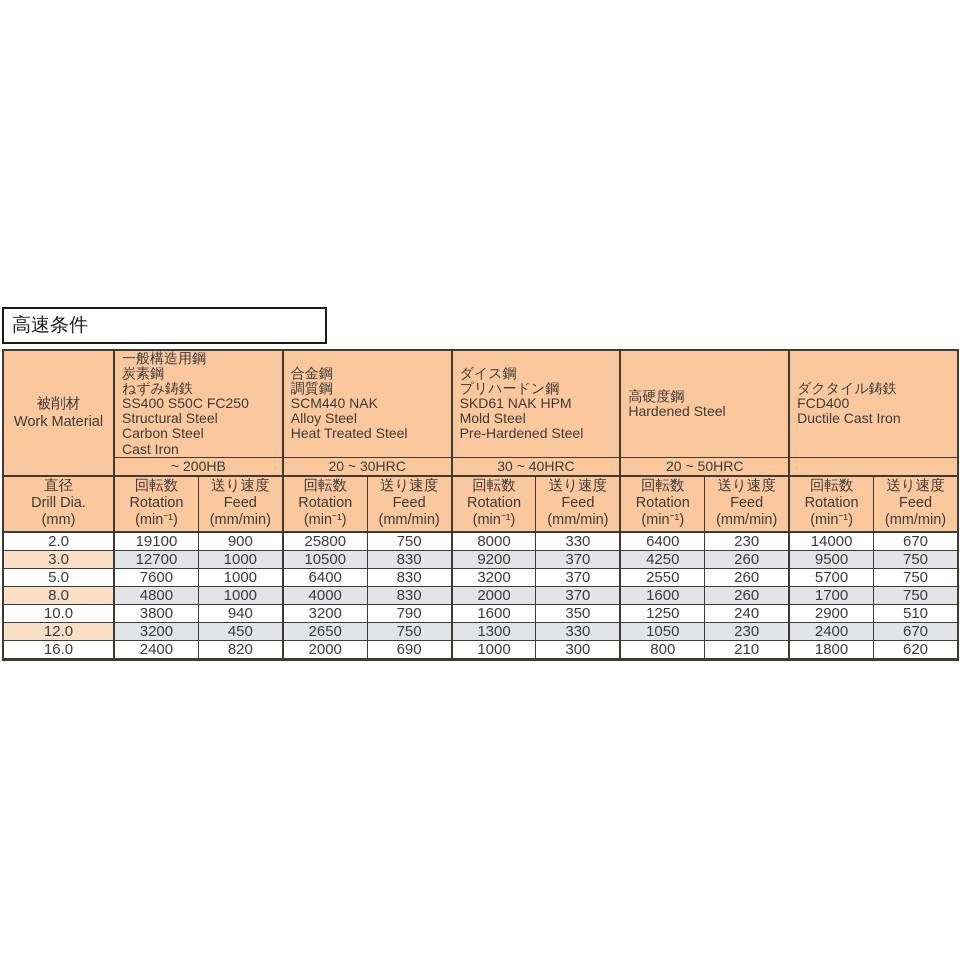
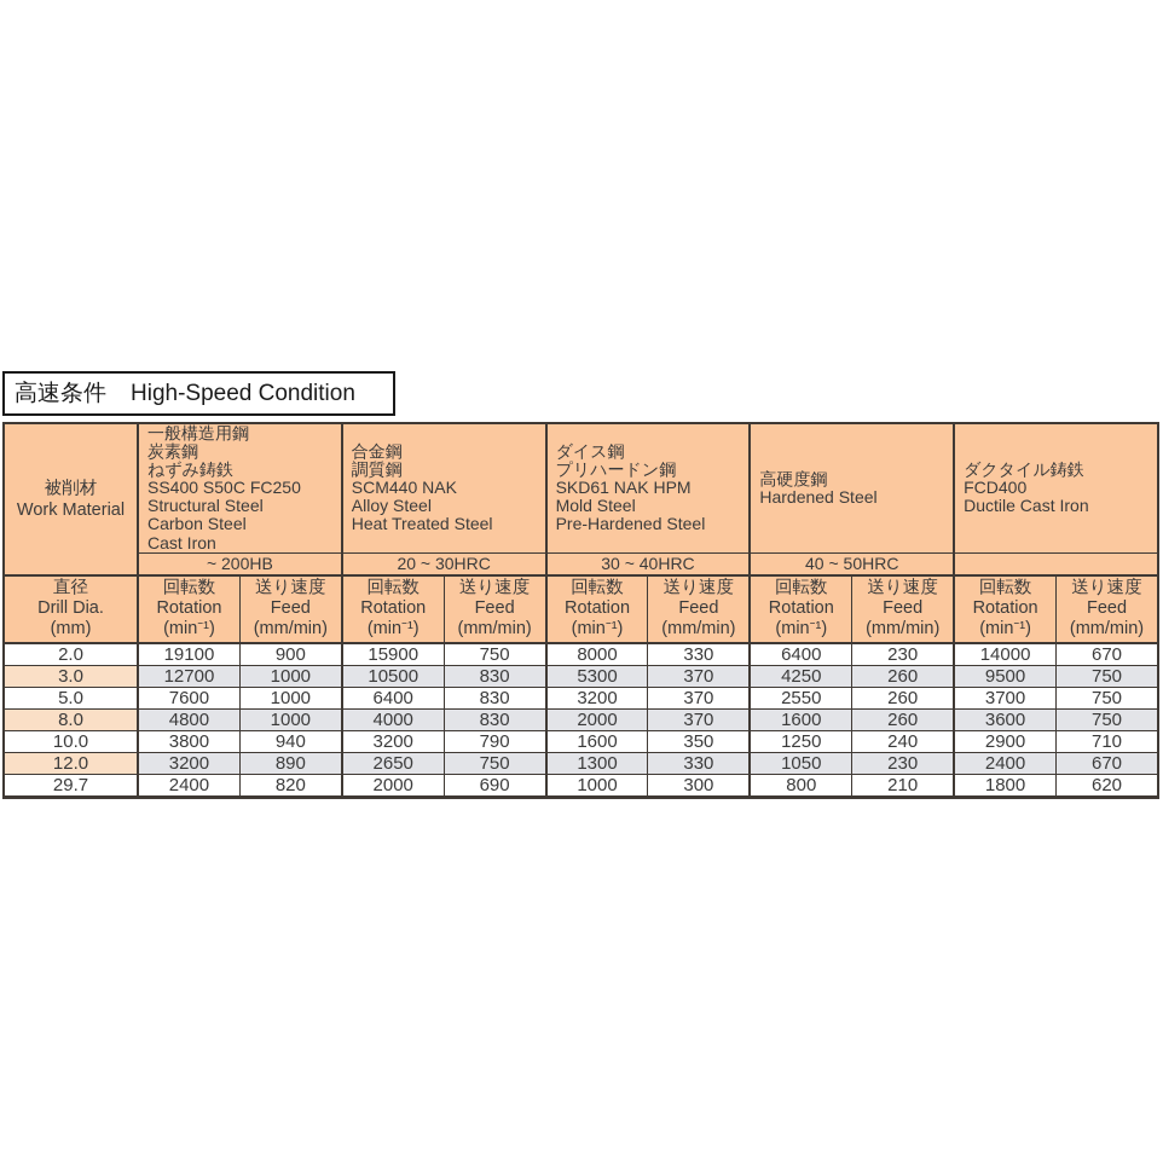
  高速条件
+ High-Speed Condition
  被削材 Work Material	一般構造用鋼炭素鋼ねずみ鋳鉄SS400 S50C FC250Structural SteelCarbon SteelCast Iron	合金鋼調質鋼SCM440 NAKAlloy SteelHeat Treated Steel	ダイス鋼プリハードン鋼SKD61 NAK HPMMold SteelPre-Hardened Steel	高硬度鋼Hardened Steel	ダクタイル鋳鉄FCD400Ductile Cast Iron
- ~ 200HB	20 ~ 30HRC	30 ~ 40HRC	20 ~ 50HRC
+ ~ 200HB	20 ~ 30HRC	30 ~ 40HRC	40 ~ 50HRC
  直径 Drill Dia. (mm)	回転数Rotation(min⁻¹)	送り速度Feed(mm/min)	回転数Rotation(min⁻¹)	送り速度Feed(mm/min)	回転数Rotation(min⁻¹)	送り速度Feed(mm/min)	回転数Rotation(min⁻¹)	送り速度Feed(mm/min)	回転数Rotation(min⁻¹)	送り速度Feed(mm/min)
- 2.0	19100	900	25800	750	8000	330	6400	230	14000	670
+ 2.0	19100	900	15900	750	8000	330	6400	230	14000	670
- 3.0	12700	1000	10500	830	9200	370	4250	260	9500	750
+ 3.0	12700	1000	10500	830	5300	370	4250	260	9500	750
- 5.0	7600	1000	6400	830	3200	370	2550	260	5700	750
+ 5.0	7600	1000	6400	830	3200	370	2550	260	3700	750
- 8.0	4800	1000	4000	830	2000	370	1600	260	1700	750
+ 8.0	4800	1000	4000	830	2000	370	1600	260	3600	750
- 10.0	3800	940	3200	790	1600	350	1250	240	2900	510
+ 10.0	3800	940	3200	790	1600	350	1250	240	2900	710
- 12.0	3200	450	2650	750	1300	330	1050	230	2400	670
+ 12.0	3200	890	2650	750	1300	330	1050	230	2400	670
- 16.0	2400	820	2000	690	1000	300	800	210	1800	620
+ 29.7	2400	820	2000	690	1000	300	800	210	1800	620
